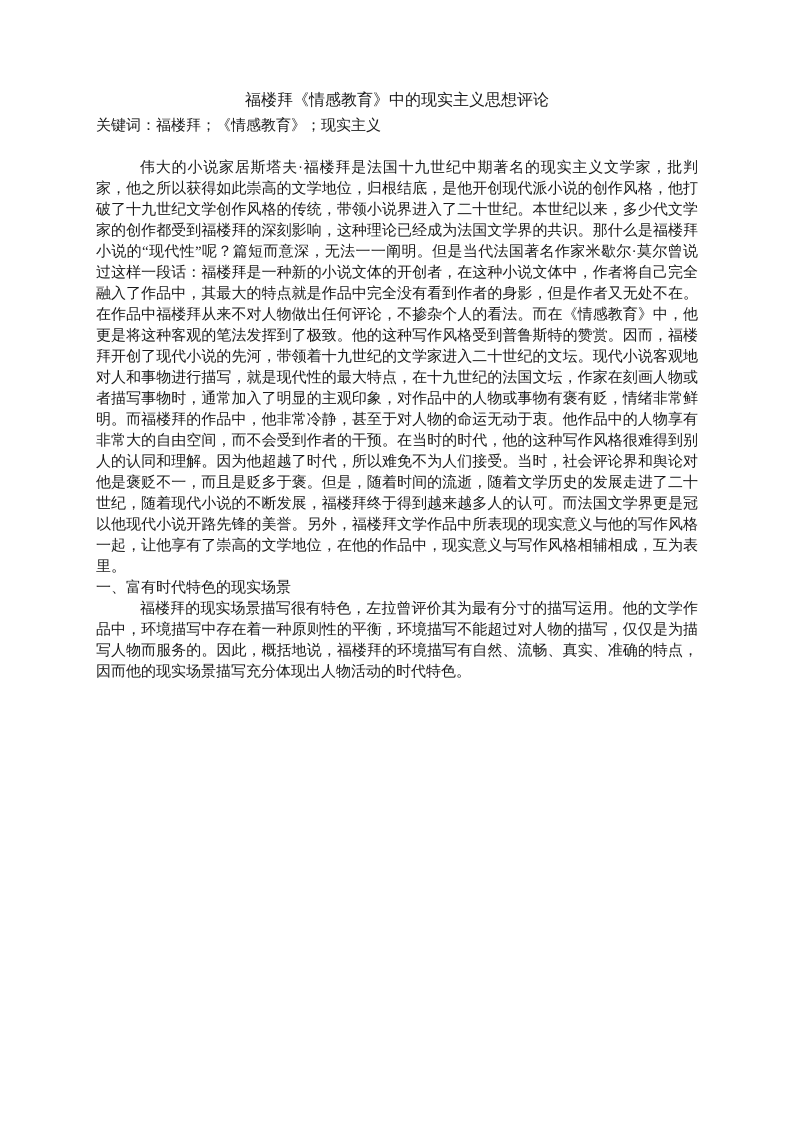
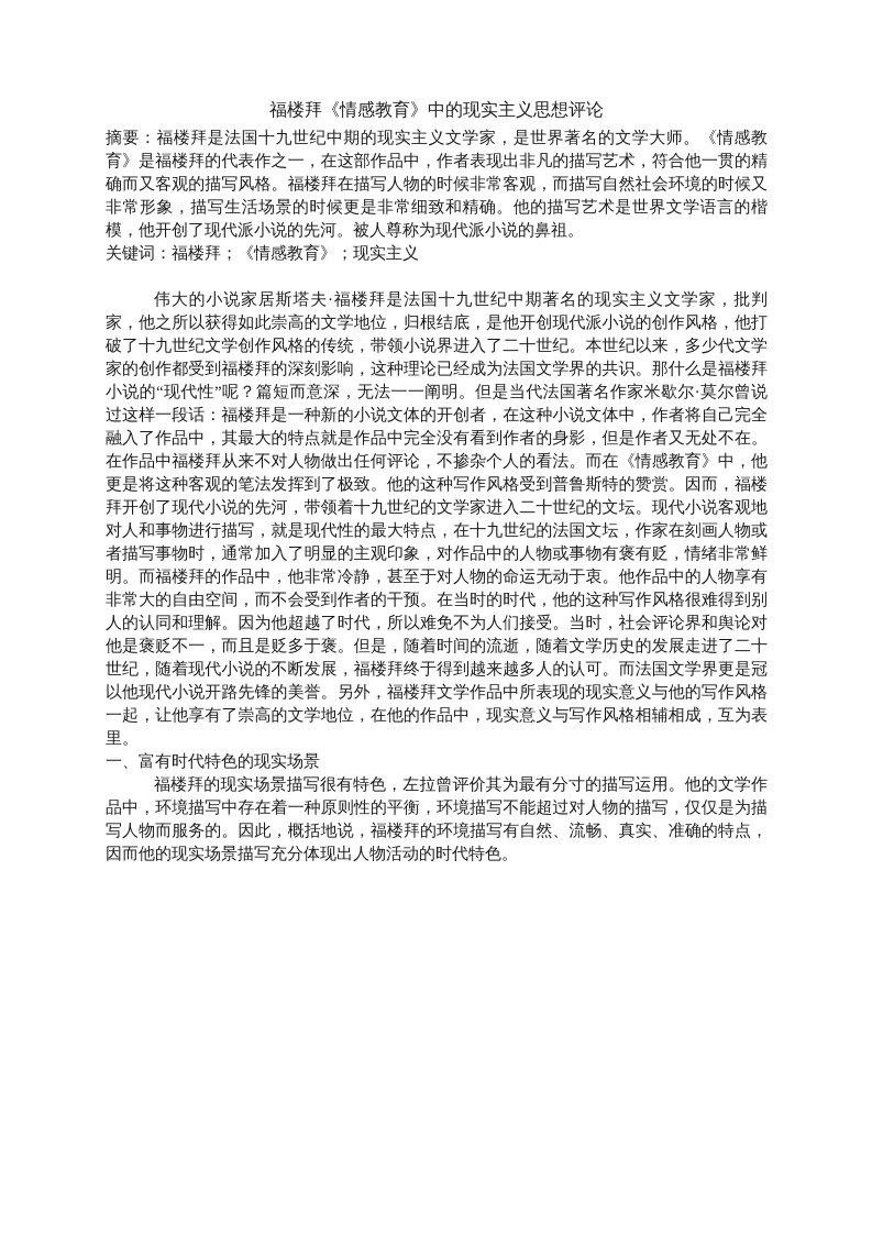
  福楼拜《情感教育》中的现实主义思想评论
+ 摘要：福楼拜是法国十九世纪中期的现实主义文学家，是世界著名的文学大师。《情感教育》是福楼拜的代表作之一，在这部作品中，作者表现出非凡的描写艺术，符合他一贯的精确而又客观的描写风格。福楼拜在描写人物的时候非常客观，而描写自然社会环境的时候又非常形象，描写生活场景的时候更是非常细致和精确。他的描写艺术是世界文学语言的楷模，他开创了现代派小说的先河。被人尊称为现代派小说的鼻祖。
  关键词：福楼拜；《情感教育》；现实主义
  伟大的小说家居斯塔夫·福楼拜是法国十九世纪中期著名的现实主义文学家，批判家，他之所以获得如此崇高的文学地位，归根结底，是他开创现代派小说的创作风格，他打破了十九世纪文学创作风格的传统，带领小说界进入了二十世纪。本世纪以来，多少代文学家的创作都受到福楼拜的深刻影响，这种理论已经成为法国文学界的共识。那什么是福楼拜小说的“现代性”呢？篇短而意深，无法一一阐明。但是当代法国著名作家米歇尔·莫尔曾说过这样一段话：福楼拜是一种新的小说文体的开创者，在这种小说文体中，作者将自己完全融入了作品中，其最大的特点就是作品中完全没有看到作者的身影，但是作者又无处不在。在作品中福楼拜从来不对人物做出任何评论，不掺杂个人的看法。而在《情感教育》中，他更是将这种客观的笔法发挥到了极致。他的这种写作风格受到普鲁斯特的赞赏。因而，福楼拜开创了现代小说的先河，带领着十九世纪的文学家进入二十世纪的文坛。现代小说客观地对人和事物进行描写，就是现代性的最大特点，在十九世纪的法国文坛，作家在刻画人物或者描写事物时，通常加入了明显的主观印象，对作品中的人物或事物有褒有贬，情绪非常鲜明。而福楼拜的作品中，他非常冷静，甚至于对人物的命运无动于衷。他作品中的人物享有非常大的自由空间，而不会受到作者的干预。在当时的时代，他的这种写作风格很难得到别人的认同和理解。因为他超越了时代，所以难免不为人们接受。当时，社会评论界和舆论对他是褒贬不一，而且是贬多于褒。但是，随着时间的流逝，随着文学历史的发展走进了二十世纪，随着现代小说的不断发展，福楼拜终于得到越来越多人的认可。而法国文学界更是冠以他现代小说开路先锋的美誉。另外，福楼拜文学作品中所表现的现实意义与他的写作风格一起，让他享有了崇高的文学地位，在他的作品中，现实意义与写作风格相辅相成，互为表里。
  一、富有时代特色的现实场景
  福楼拜的现实场景描写很有特色，左拉曾评价其为最有分寸的描写运用。他的文学作品中，环境描写中存在着一种原则性的平衡，环境描写不能超过对人物的描写，仅仅是为描写人物而服务的。因此，概括地说，福楼拜的环境描写有自然、流畅、真实、准确的特点，因而他的现实场景描写充分体现出人物活动的时代特色。
